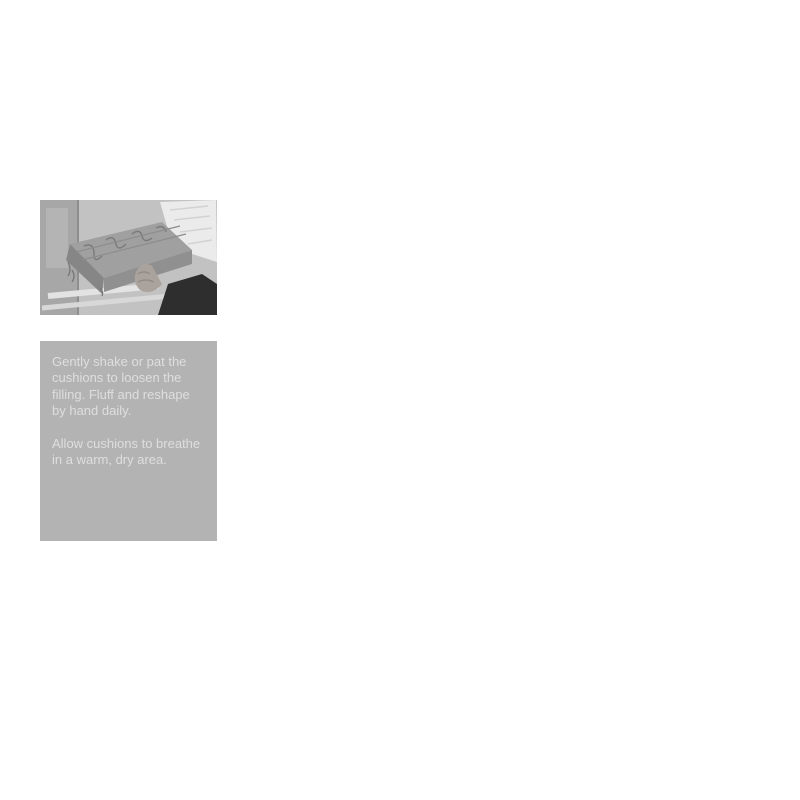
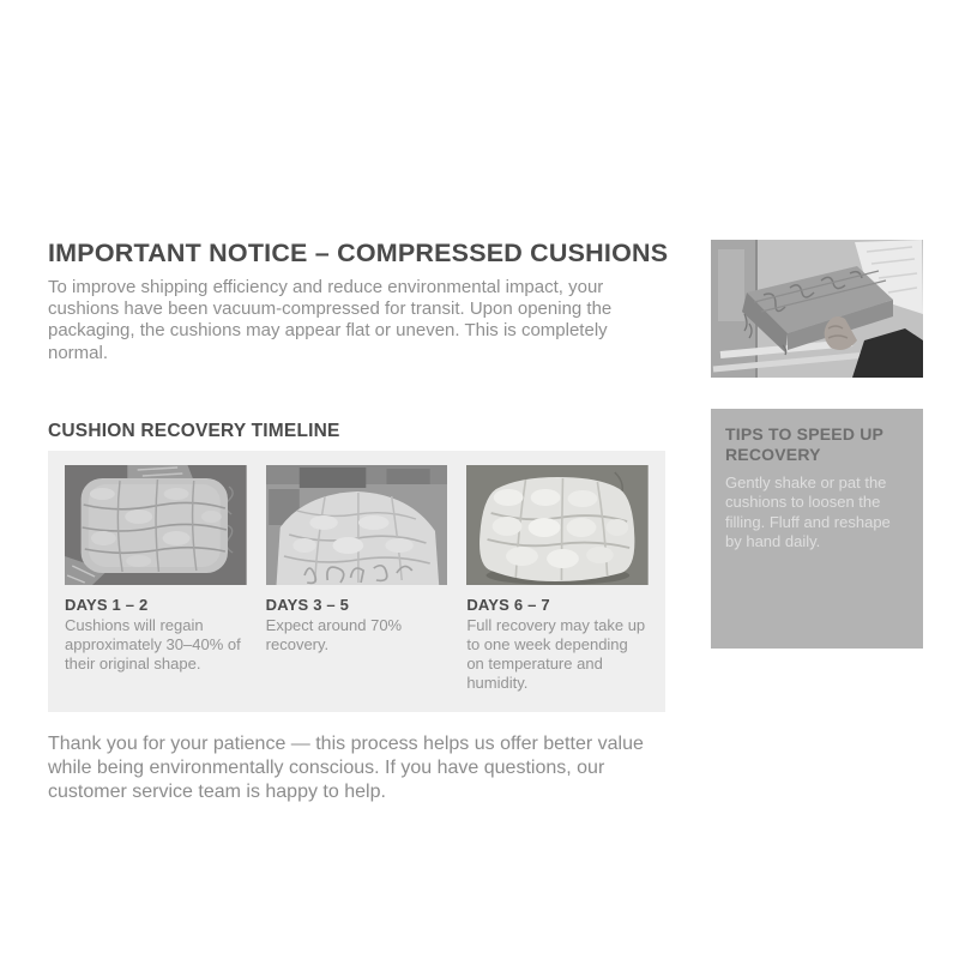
+ IMPORTANT NOTICE – COMPRESSED CUSHIONS
+ To improve shipping efficiency and reduce environmental impact, your cushions have been vacuum-compressed for transit. Upon opening the packaging, the cushions may appear flat or uneven. This is completely normal.
+ CUSHION RECOVERY TIMELINE
+ DAYS 1 – 2
+ Cushions will regain approximately 30–40% of their original shape.
+ DAYS 3 – 5
+ Expect around 70% recovery.
+ DAYS 6 – 7
+ Full recovery may take up to one week depending on temperature and humidity.
+ Thank you for your patience — this process helps us offer better value while being environmentally conscious. If you have questions, our customer service team is happy to help.
+ TIPS TO SPEED UP RECOVERY
  Gently shake or pat the cushions to loosen the filling. Fluff and reshape by hand daily.
- Allow cushions to breathe in a warm, dry area.
